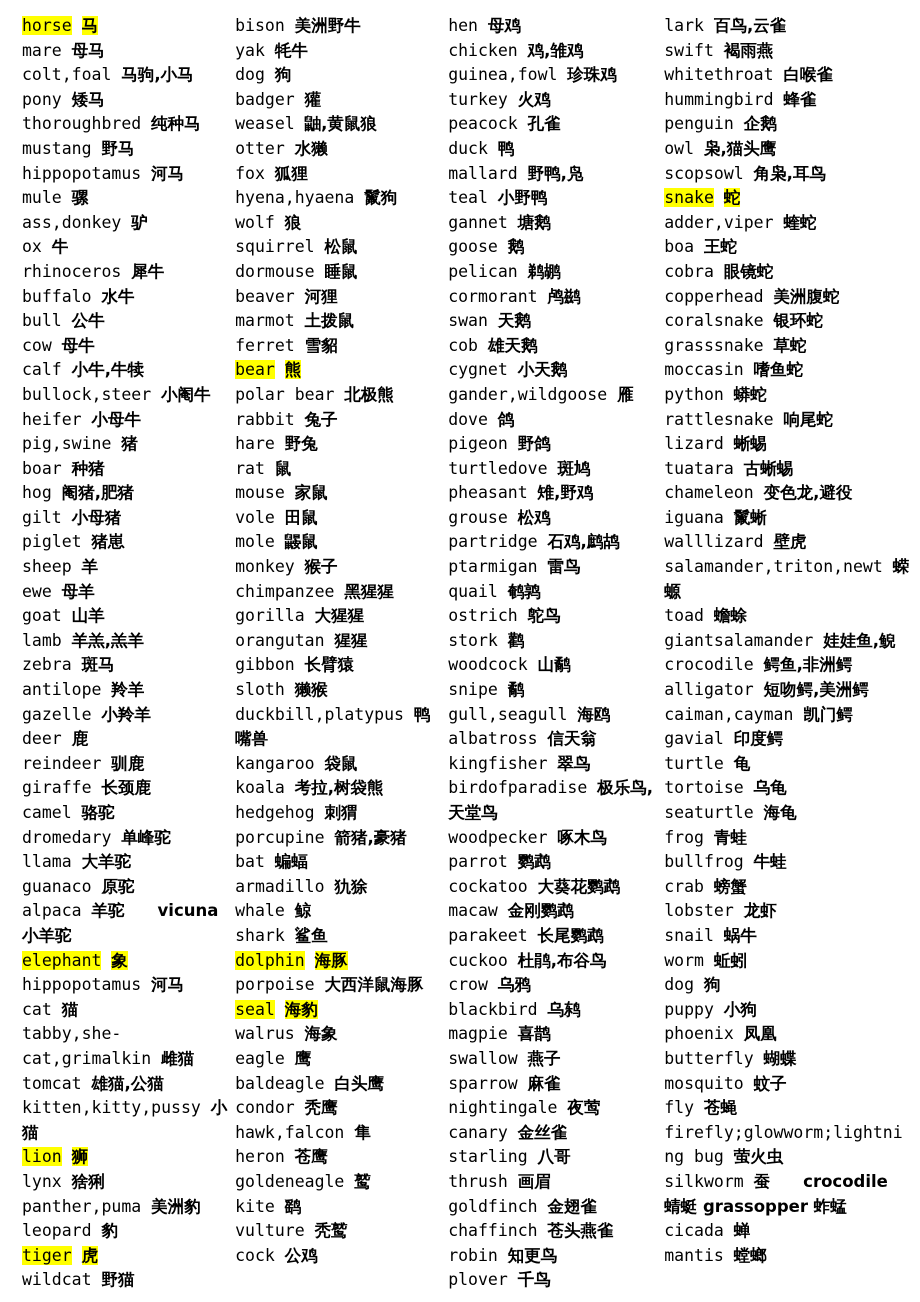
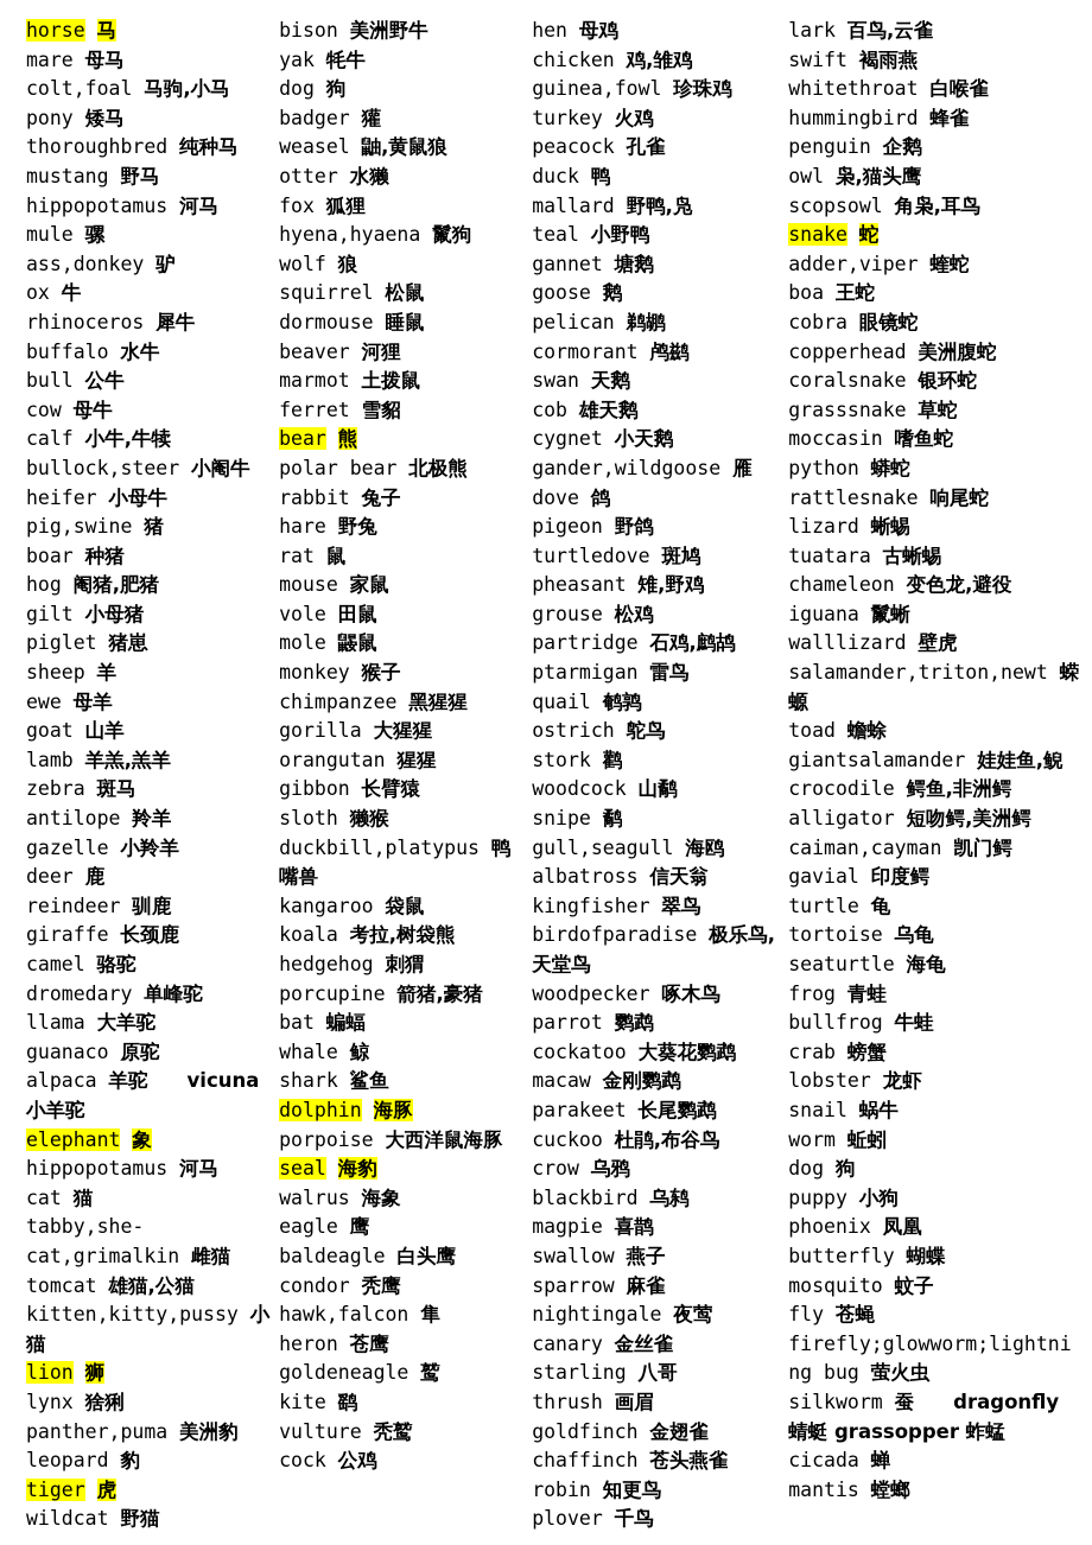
  horse 马
  mare 母马
  colt,foal 马驹,小马
  pony 矮马
  thoroughbred 纯种马
  mustang 野马
  hippopotamus 河马
  mule 骡
  ass,donkey 驴
  ox 牛
  rhinoceros 犀牛
  buffalo 水牛
  bull 公牛
  cow 母牛
  calf 小牛,牛犊
  bullock,steer 小阉牛
  heifer 小母牛
  pig,swine 猪
  boar 种猪
  hog 阉猪,肥猪
  gilt 小母猪
  piglet 猪崽
  sheep 羊
  ewe 母羊
  goat 山羊
  lamb 羊羔,羔羊
  zebra 斑马
  antilope 羚羊
  gazelle 小羚羊
  deer 鹿
  reindeer 驯鹿
  giraffe 长颈鹿
  camel 骆驼
  dromedary 单峰驼
  llama 大羊驼
  guanaco 原驼
  alpaca 羊驼 vicuna 小羊驼
  elephant 象
  hippopotamus 河马
  cat 猫
  tabby,she-cat,grimalkin 雌猫
  tomcat 雄猫,公猫
  kitten,kitty,pussy 小猫
  lion 狮
  lynx 猞猁
  panther,puma 美洲豹
  leopard 豹
  tiger 虎
  wildcat 野猫
  bison 美洲野牛
  yak 牦牛
  dog 狗
  badger 獾
  weasel 鼬,黄鼠狼
  otter 水獭
  fox 狐狸
  hyena,hyaena 鬣狗
  wolf 狼
  squirrel 松鼠
  dormouse 睡鼠
  beaver 河狸
  marmot 土拨鼠
  ferret 雪貂
  bear 熊
  polar bear 北极熊
  rabbit 兔子
  hare 野兔
  rat 鼠
  mouse 家鼠
  vole 田鼠
  mole 鼹鼠
  monkey 猴子
  chimpanzee 黑猩猩
  gorilla 大猩猩
  orangutan 猩猩
  gibbon 长臂猿
  sloth 獭猴
  duckbill,platypus 鸭嘴兽
  kangaroo 袋鼠
  koala 考拉,树袋熊
  hedgehog 刺猬
  porcupine 箭猪,豪猪
  bat 蝙蝠
- armadillo 犰狳
  whale 鲸
  shark 鲨鱼
  dolphin 海豚
  porpoise 大西洋鼠海豚
  seal 海豹
  walrus 海象
  eagle 鹰
  baldeagle 白头鹰
  condor 秃鹰
  hawk,falcon 隼
  heron 苍鹰
  goldeneagle 鹫
  kite 鹞
  vulture 秃鹫
  cock 公鸡
  hen 母鸡
  chicken 鸡,雏鸡
  guinea,fowl 珍珠鸡
  turkey 火鸡
  peacock 孔雀
  duck 鸭
  mallard 野鸭,凫
  teal 小野鸭
  gannet 塘鹅
  goose 鹅
  pelican 鹈鹕
  cormorant 鸬鹚
  swan 天鹅
  cob 雄天鹅
  cygnet 小天鹅
  gander,wildgoose 雁
  dove 鸽
  pigeon 野鸽
  turtledove 斑鸠
  pheasant 雉,野鸡
  grouse 松鸡
  partridge 石鸡,鹧鸪
  ptarmigan 雷鸟
  quail 鹌鹑
  ostrich 鸵鸟
  stork 鹳
  woodcock 山鹬
  snipe 鹬
  gull,seagull 海鸥
  albatross 信天翁
  kingfisher 翠鸟
  birdofparadise 极乐鸟,天堂鸟
  woodpecker 啄木鸟
  parrot 鹦鹉
  cockatoo 大葵花鹦鹉
  macaw 金刚鹦鹉
  parakeet 长尾鹦鹉
  cuckoo 杜鹃,布谷鸟
  crow 乌鸦
  blackbird 乌鸫
  magpie 喜鹊
  swallow 燕子
  sparrow 麻雀
  nightingale 夜莺
  canary 金丝雀
  starling 八哥
  thrush 画眉
  goldfinch 金翅雀
  chaffinch 苍头燕雀
  robin 知更鸟
  plover 千鸟
  lark 百鸟,云雀
  swift 褐雨燕
  whitethroat 白喉雀
  hummingbird 蜂雀
  penguin 企鹅
  owl 枭,猫头鹰
  scopsowl 角枭,耳鸟
  snake 蛇
  adder,viper 蝰蛇
  boa 王蛇
  cobra 眼镜蛇
  copperhead 美洲腹蛇
  coralsnake 银环蛇
  grasssnake 草蛇
  moccasin 嗜鱼蛇
  python 蟒蛇
  rattlesnake 响尾蛇
  lizard 蜥蜴
  tuatara 古蜥蜴
  chameleon 变色龙,避役
  iguana 鬣蜥
  walllizard 壁虎
  salamander,triton,newt 蝾螈
  toad 蟾蜍
  giantsalamander 娃娃鱼,鲵
  crocodile 鳄鱼,非洲鳄
  alligator 短吻鳄,美洲鳄
  caiman,cayman 凯门鳄
  gavial 印度鳄
  turtle 龟
  tortoise 乌龟
  seaturtle 海龟
  frog 青蛙
  bullfrog 牛蛙
  crab 螃蟹
  lobster 龙虾
  snail 蜗牛
  worm 蚯蚓
  dog 狗
  puppy 小狗
  phoenix 凤凰
  butterfly 蝴蝶
  mosquito 蚊子
  fly 苍蝇
  firefly;glowworm;lightning bug 萤火虫
- silkworm 蚕 crocodile 蜻蜓 grassopper 蚱蜢
+ silkworm 蚕 dragonfly 蜻蜓 grassopper 蚱蜢
  cicada 蝉
  mantis 螳螂
